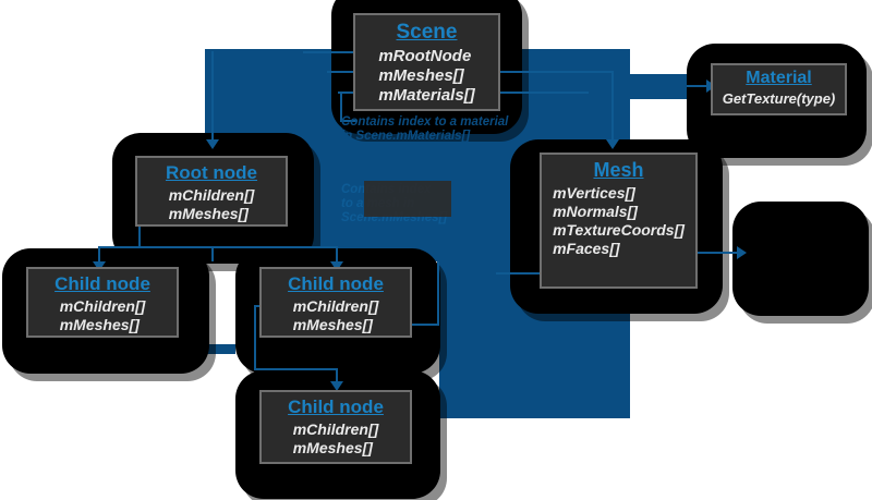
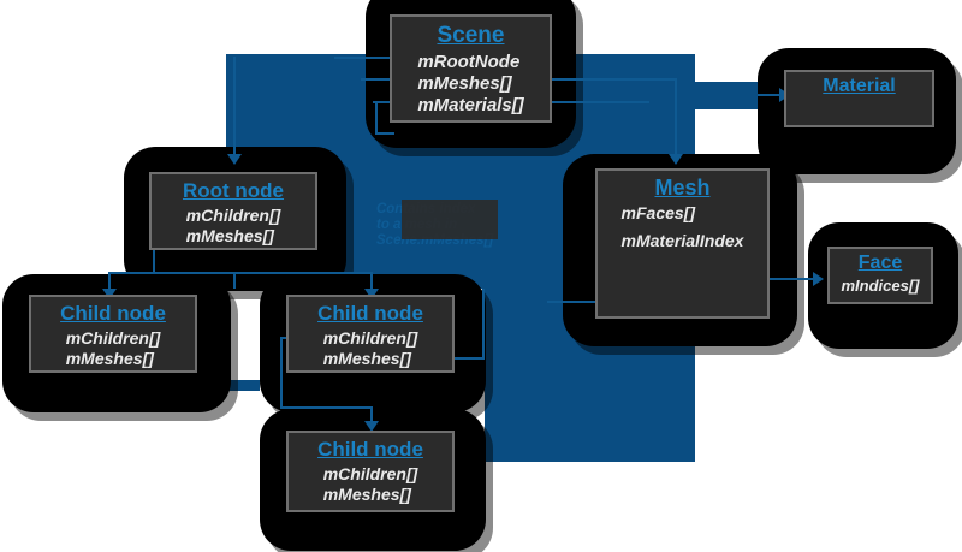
  Scene
  mRootNode
  mMeshes[]
  mMaterials[]
  Material
- GetTexture(type)
  Root node
  mChildren[]
  mMeshes[]
  Mesh
- mVertices[]
- mNormals[]
- mTextureCoords[]
  mFaces[]
+ mMaterialIndex
+ Face
+ mIndices[]
  Child node
  mChildren[]
  mMeshes[]
  Child node
  mChildren[]
  mMeshes[]
  Child node
  mChildren[]
  mMeshes[]
- Contains index to a material
- in Scene.mMaterials[]
  Scene.mMeshes[]
